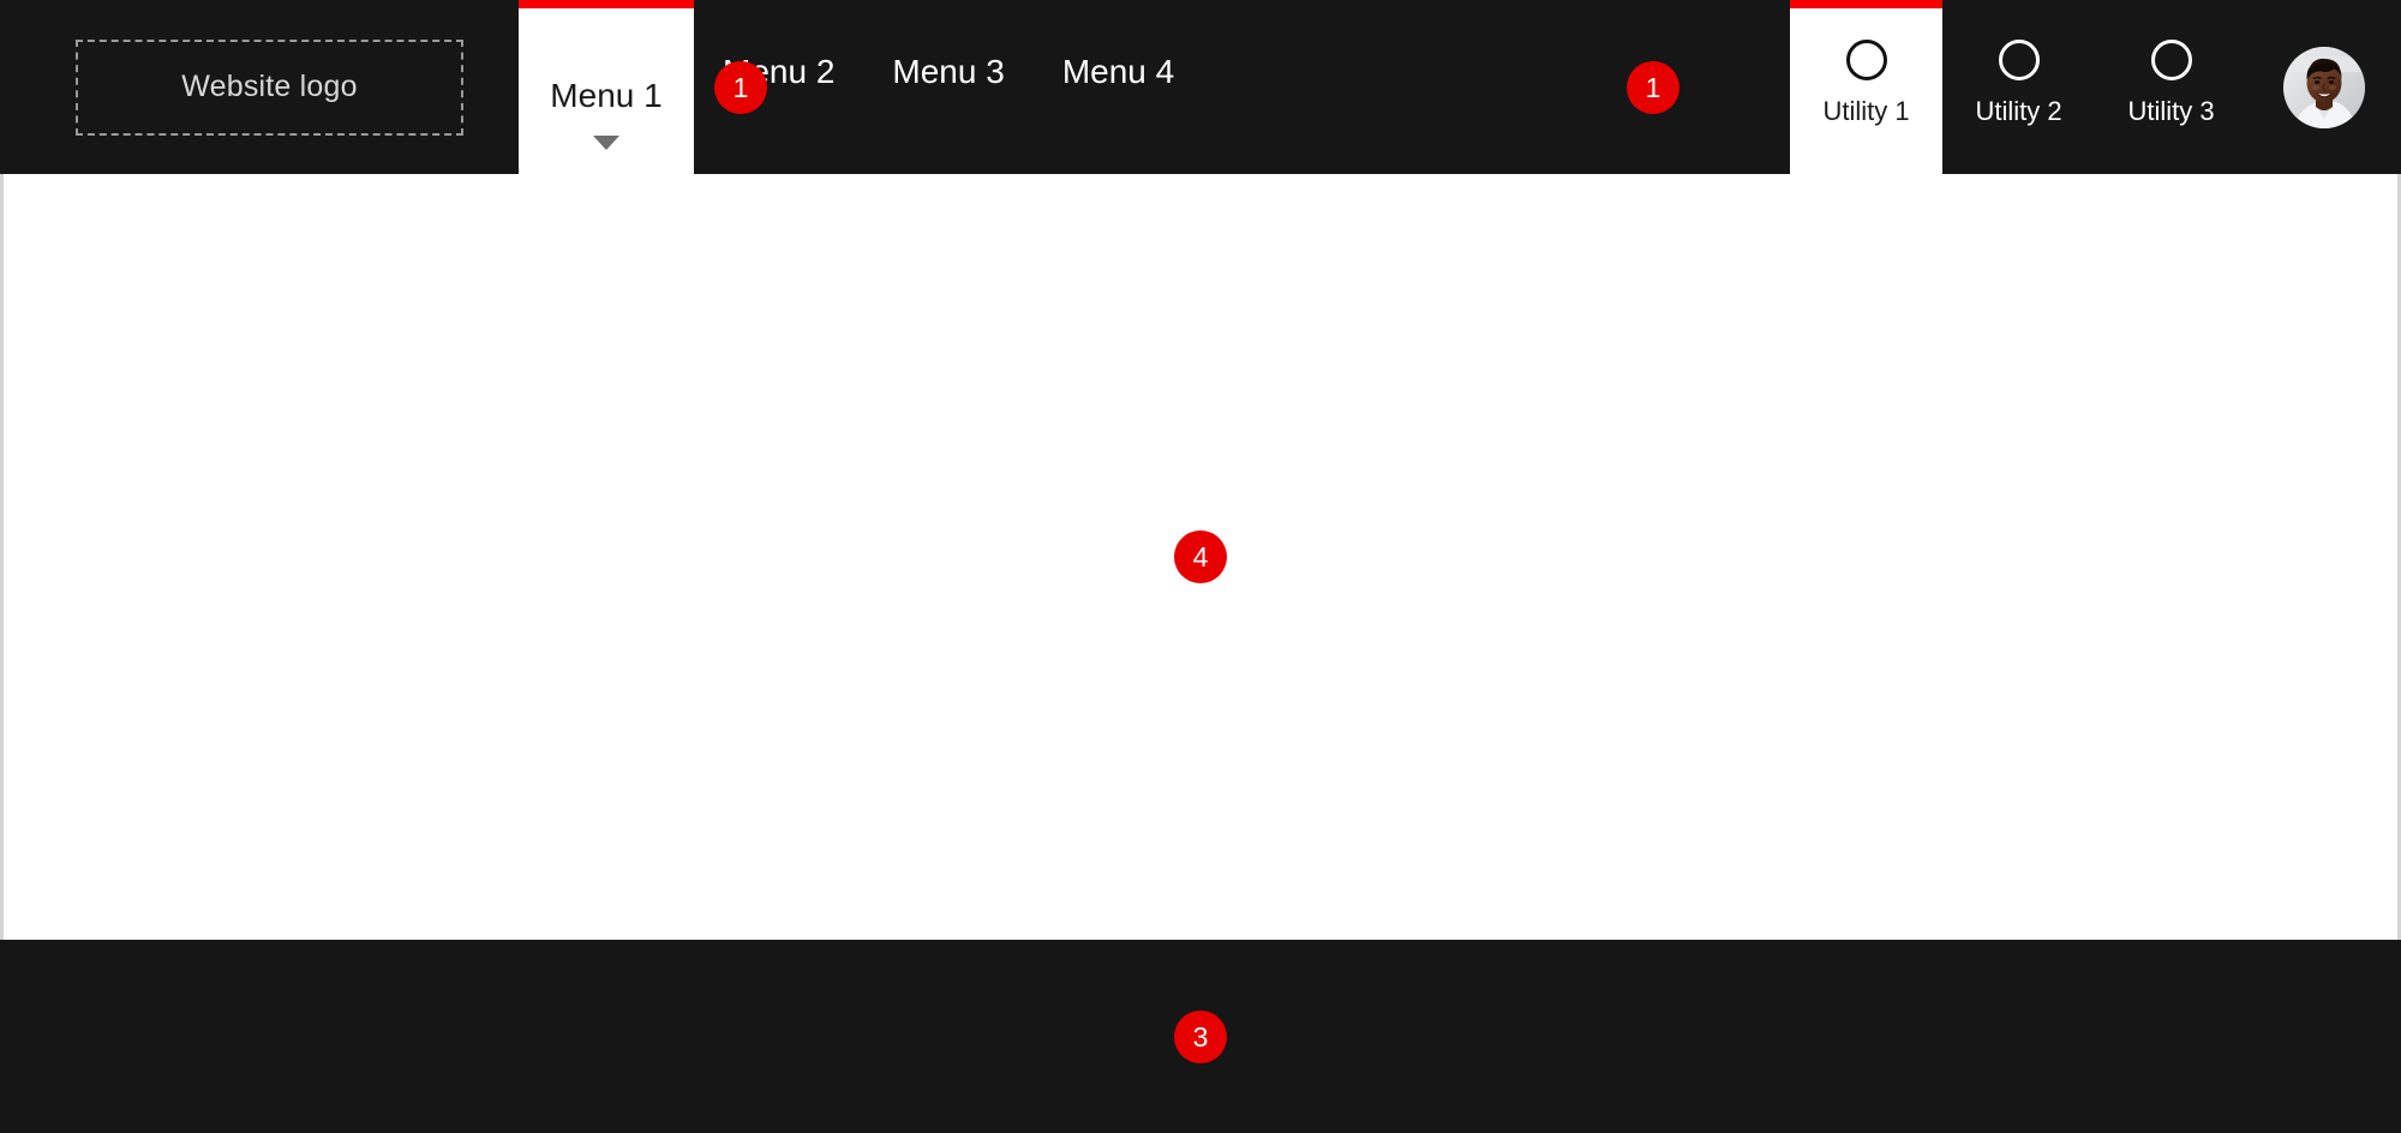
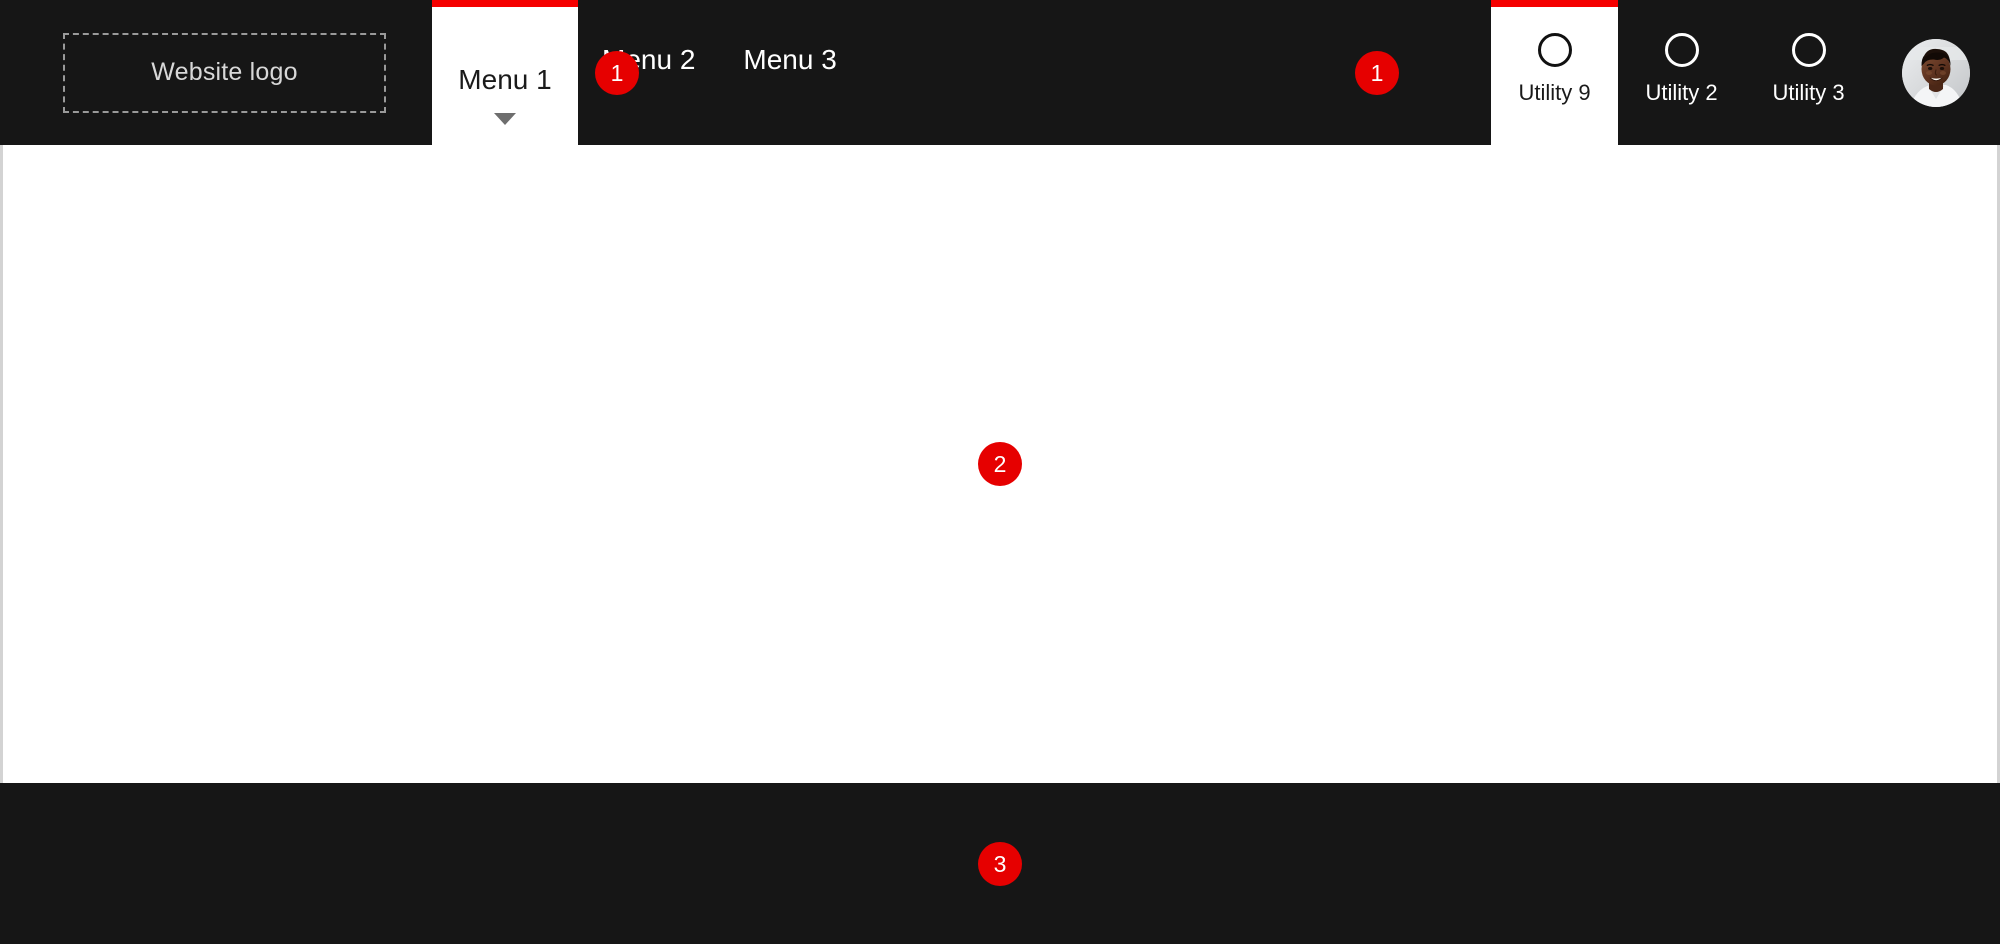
  Website logo
  Menu 1
  Menu 3
- Menu 4
- Utility 1
+ Utility 9
  Utility 2
  Utility 3
  1
  1
- 4
+ 2
  3
